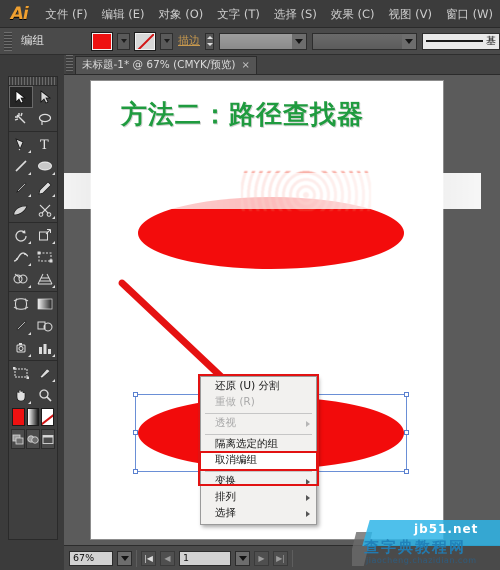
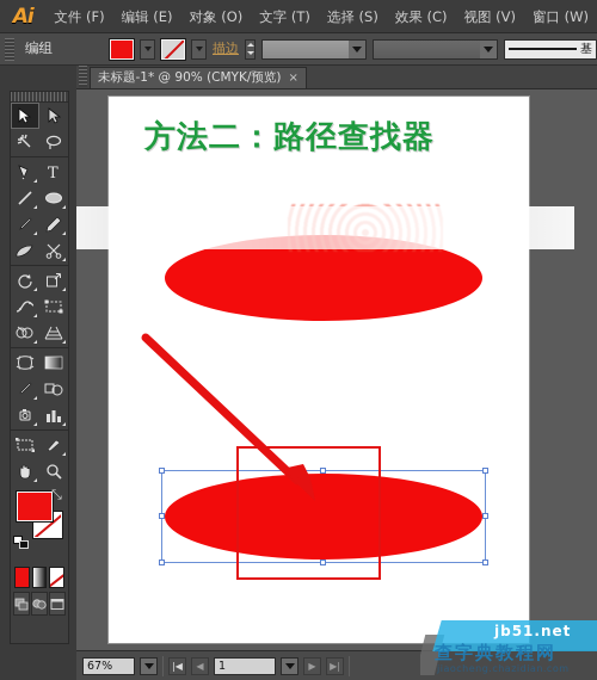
  Ai
  文件 (F)
  编辑 (E)
  对象 (O)
  文字 (T)
  选择 (S)
  效果 (C)
  视图 (V)
  窗口 (W)
  编组
  描边
  基
- 未标题-1* @ 67% (CMYK/预览)
+ 未标题-1* @ 90% (CMYK/预览)
  ×
  T
+ ⤡
  方法二：路径查找器
- 还原 (U) 分割
- 重做 (R)
- 透视
- 隔离选定的组
- 取消编组
- 变换
- 排列
- 选择
  67%
  |◀
  ◀
  1
  ▶
  ▶|
  jb51.net
  查字典教程网
  jiaocheng.chazidian.com
